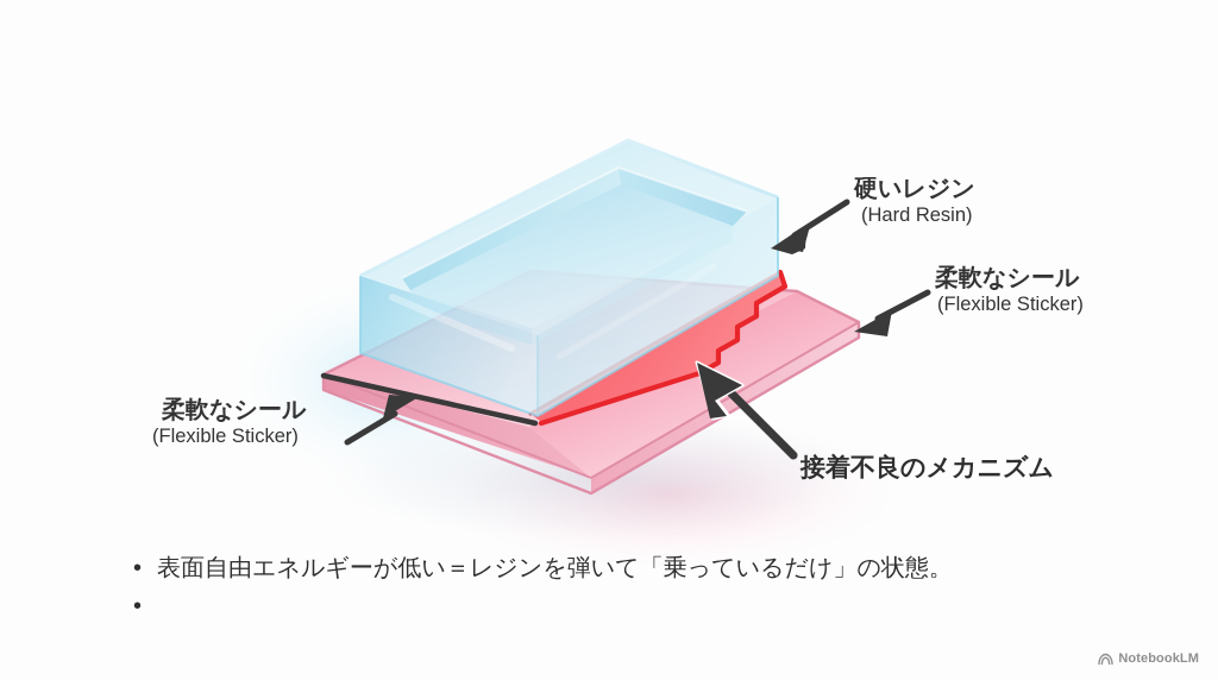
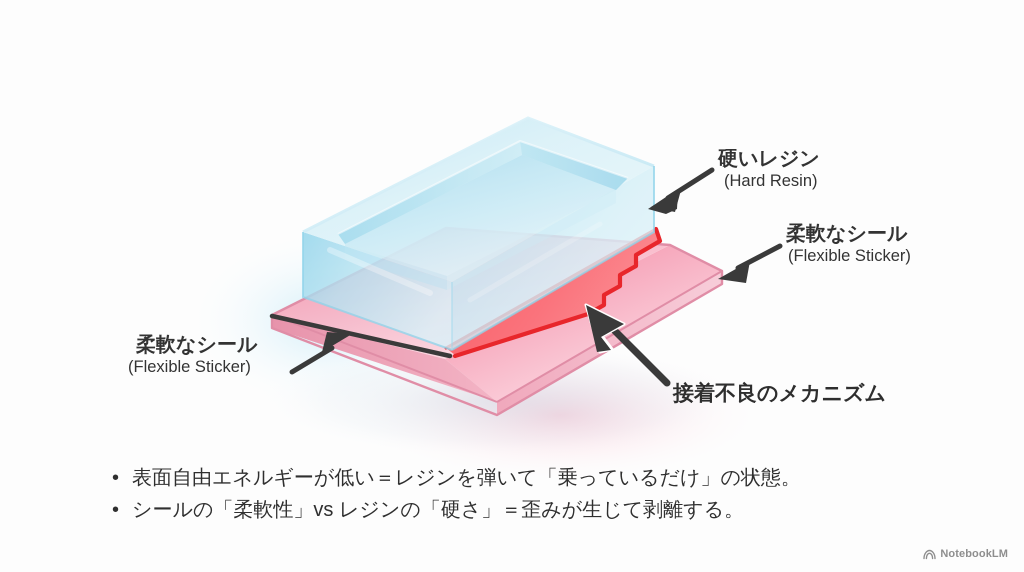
  硬いレジン
  (Hard Resin)
  柔軟なシール
  (Flexible Sticker)
  柔軟なシール
  (Flexible Sticker)
  接着不良のメカニズム
  •
  表面自由エネルギーが低い＝レジンを弾いて「乗っているだけ」の状態。
  •
+ シールの「柔軟性」vs レジンの「硬さ」＝歪みが生じて剥離する。
  NotebookLM
